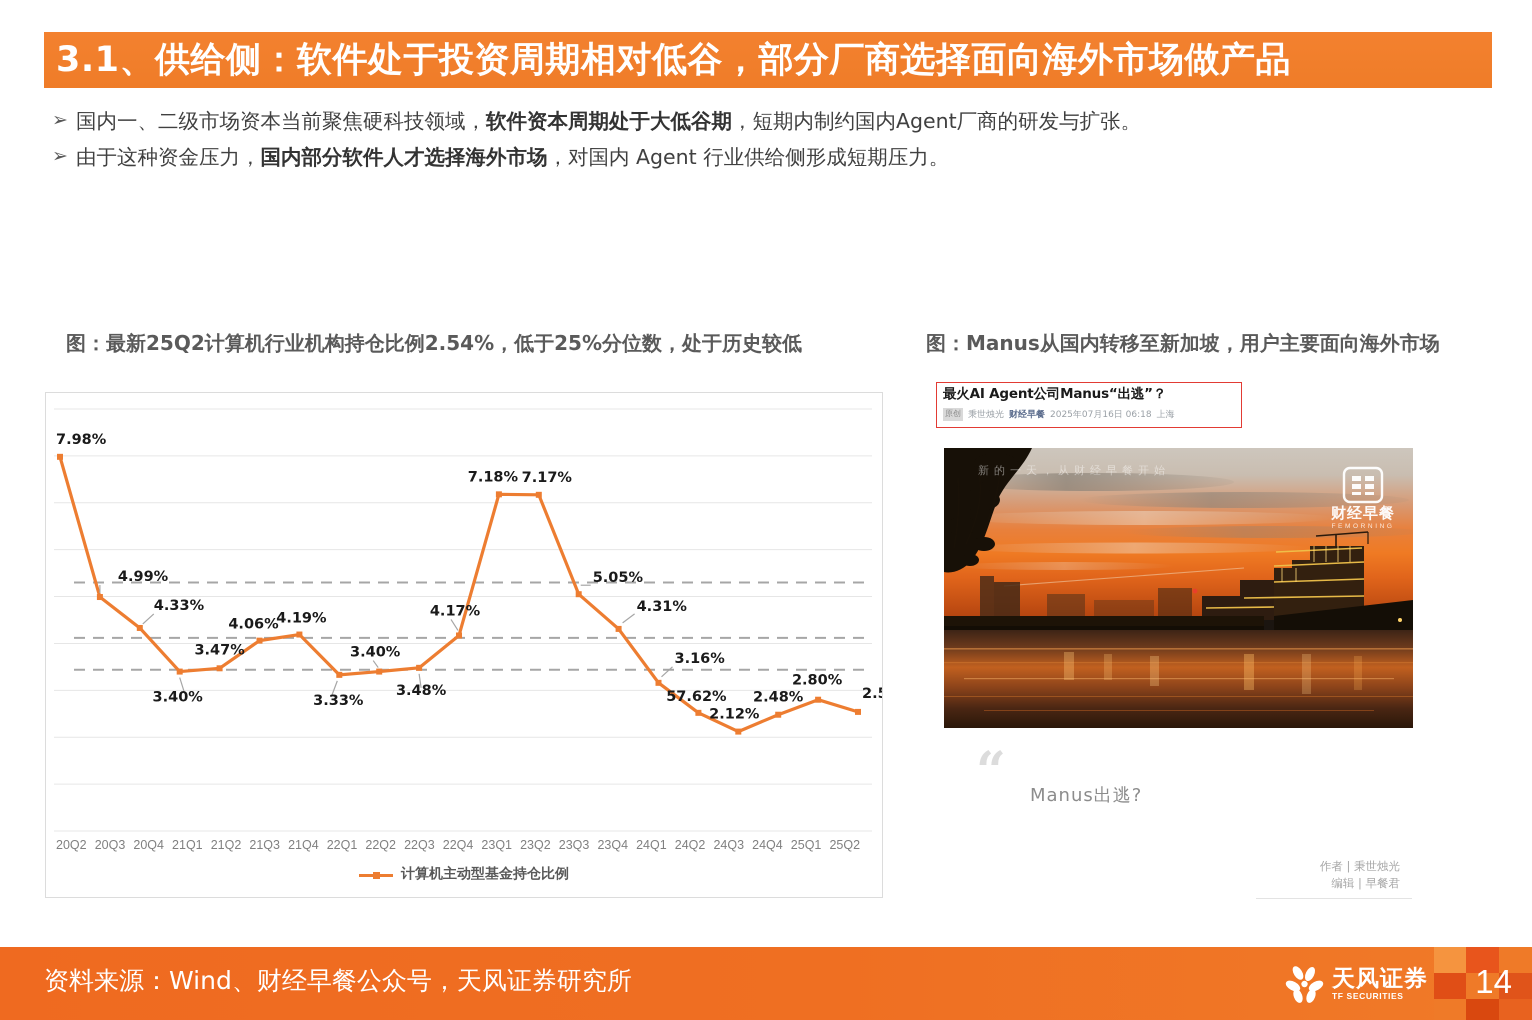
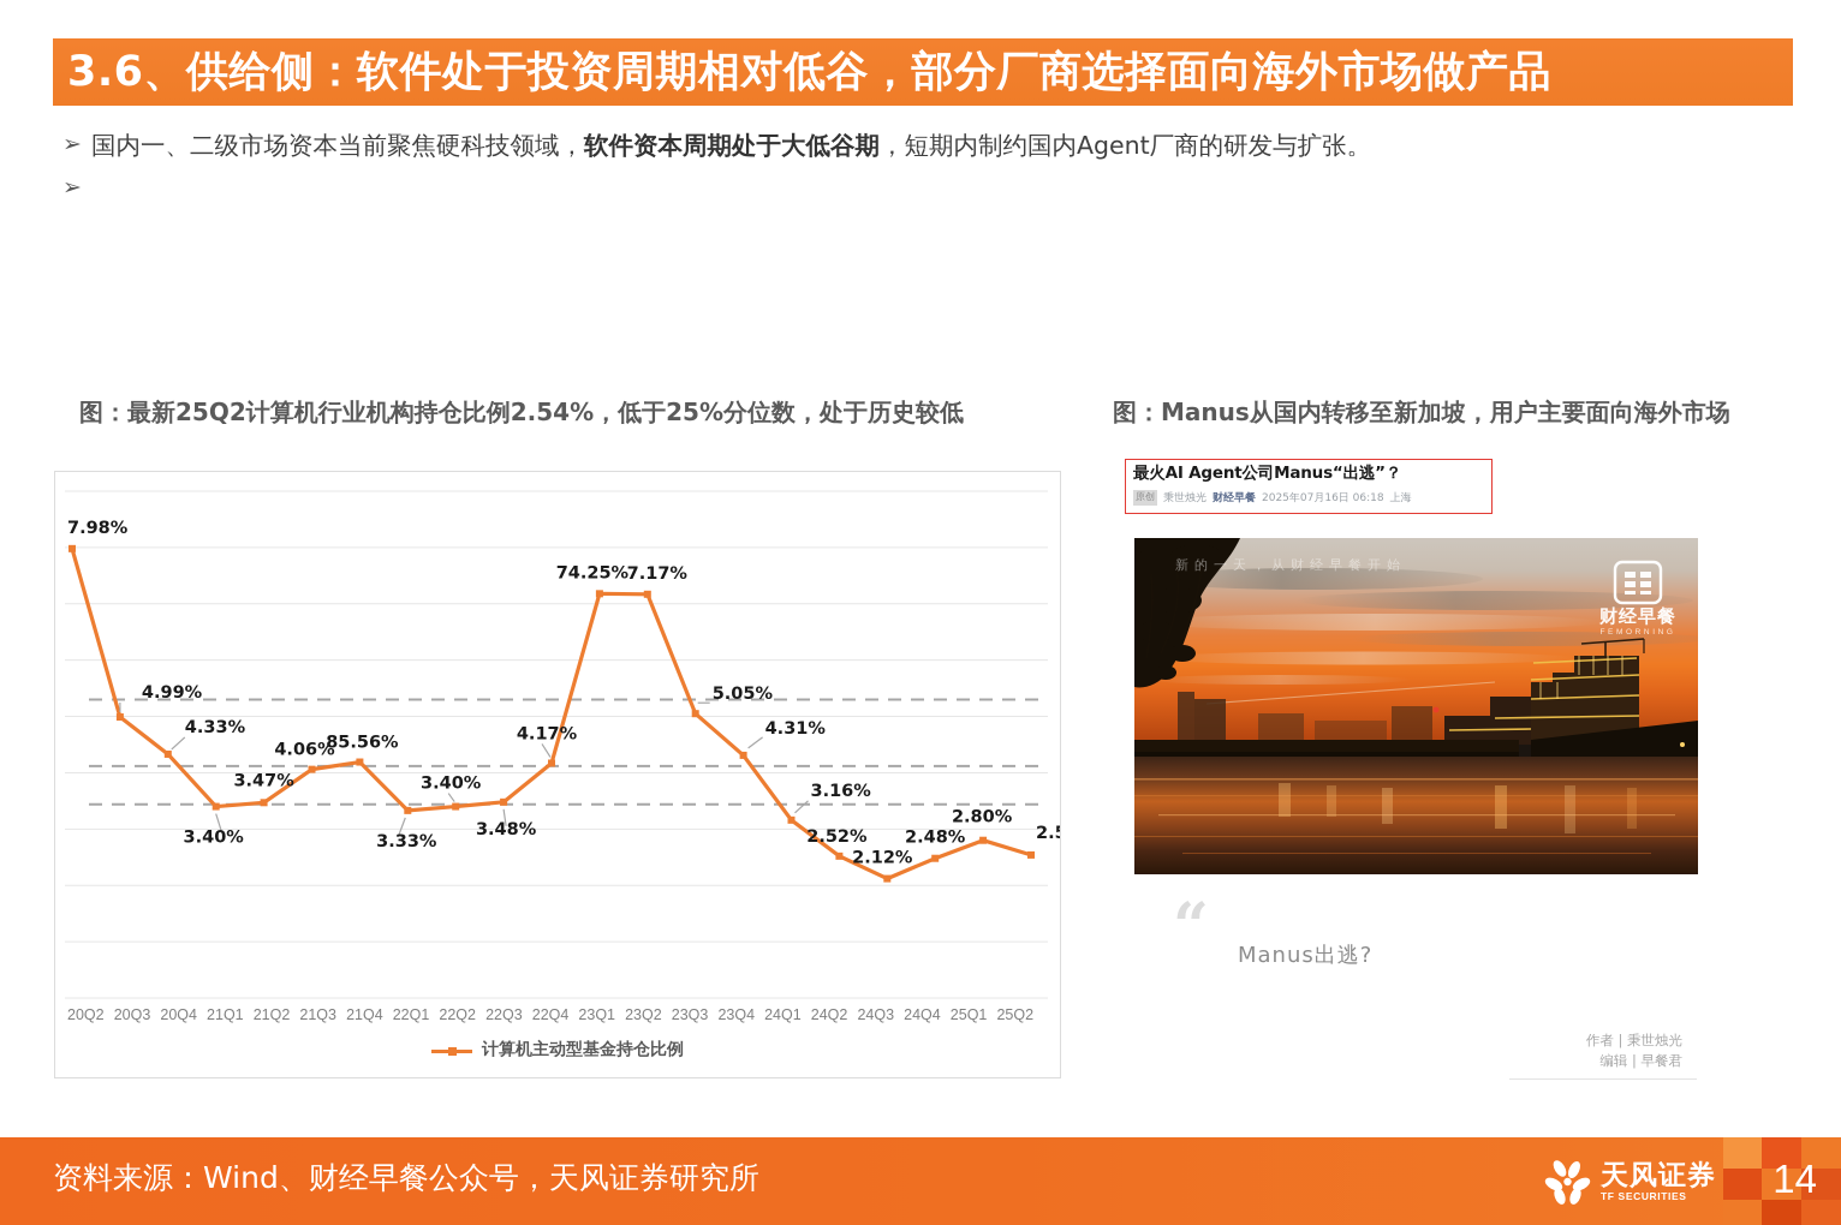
- 3.1、供给侧：软件处于投资周期相对低谷，部分厂商选择面向海外市场做产品
+ 3.6、供给侧：软件处于投资周期相对低谷，部分厂商选择面向海外市场做产品
  ➢
  国内一、二级市场资本当前聚焦硬科技领域，软件资本周期处于大低谷期，短期内制约国内Agent厂商的研发与扩张。
  ➢
- 由于这种资金压力，国内部分软件人才选择海外市场，对国内 Agent 行业供给侧形成短期压力。
  图：最新25Q2计算机行业机构持仓比例2.54%，低于25%分位数，处于历史较低
  图：Manus从国内转移至新加坡，用户主要面向海外市场
  7.98%
  4.99%
  4.33%
  3.40%
  3.47%
  4.06%
- 4.19%
+ 85.56%
  3.33%
  3.40%
  3.48%
  4.17%
- 7.18%
+ 74.25%
  7.17%
  5.05%
  4.31%
  3.16%
- 57.62%
+ 2.52%
  2.12%
  2.48%
  2.80%
  20Q2
  20Q3
  20Q4
  21Q1
  21Q2
  21Q3
  21Q4
  22Q1
  22Q2
  22Q3
  22Q4
  23Q1
  23Q2
  23Q3
  23Q4
  24Q1
  24Q2
  24Q3
  24Q4
  25Q1
  25Q2
  计算机主动型基金持仓比例
  最火AI Agent公司Manus“出逃”？
  原创
  秉世烛光
  财经早餐
  2025年07月16日 06:18
  上海
  新的一天，从财经早餐开始
  财经早餐
  “
  Manus出逃?
  作者 | 秉世烛光
  编辑 | 早餐君
  资料来源：Wind、财经早餐公众号，天风证券研究所
  天风证券
  TF SECURITIES
  14
